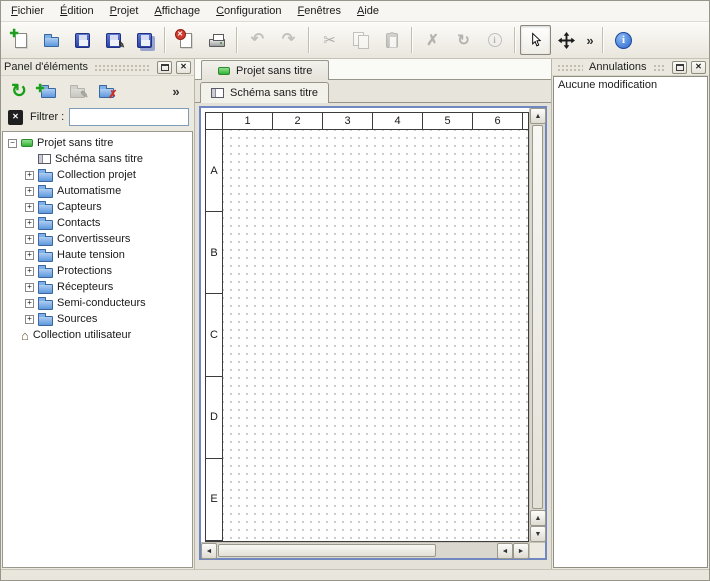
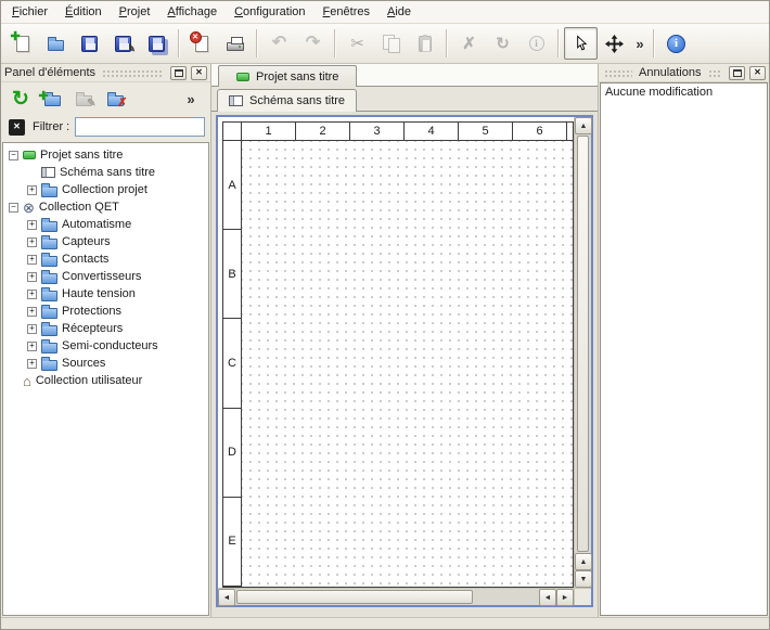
  Fichier
  Édition
  Projet
  Affichage
  Configuration
  Fenêtres
  Aide
  ✚
  ✎
  Panel d'éléments
  ✚
  ✎
  ✗
  Filtrer :
  Projet sans titre
  Schéma sans titre
  Collection projet
+ Collection QET
  Automatisme
  Capteurs
  Contacts
  Convertisseurs
  Haute tension
  Protections
  Récepteurs
  Semi-conducteurs
  Sources
  Collection utilisateur
  Projet sans titre
  Schéma sans titre
  1
  2
  3
  4
  5
  6
  A
  B
  C
  D
  E
  Annulations
  Aucune modification
